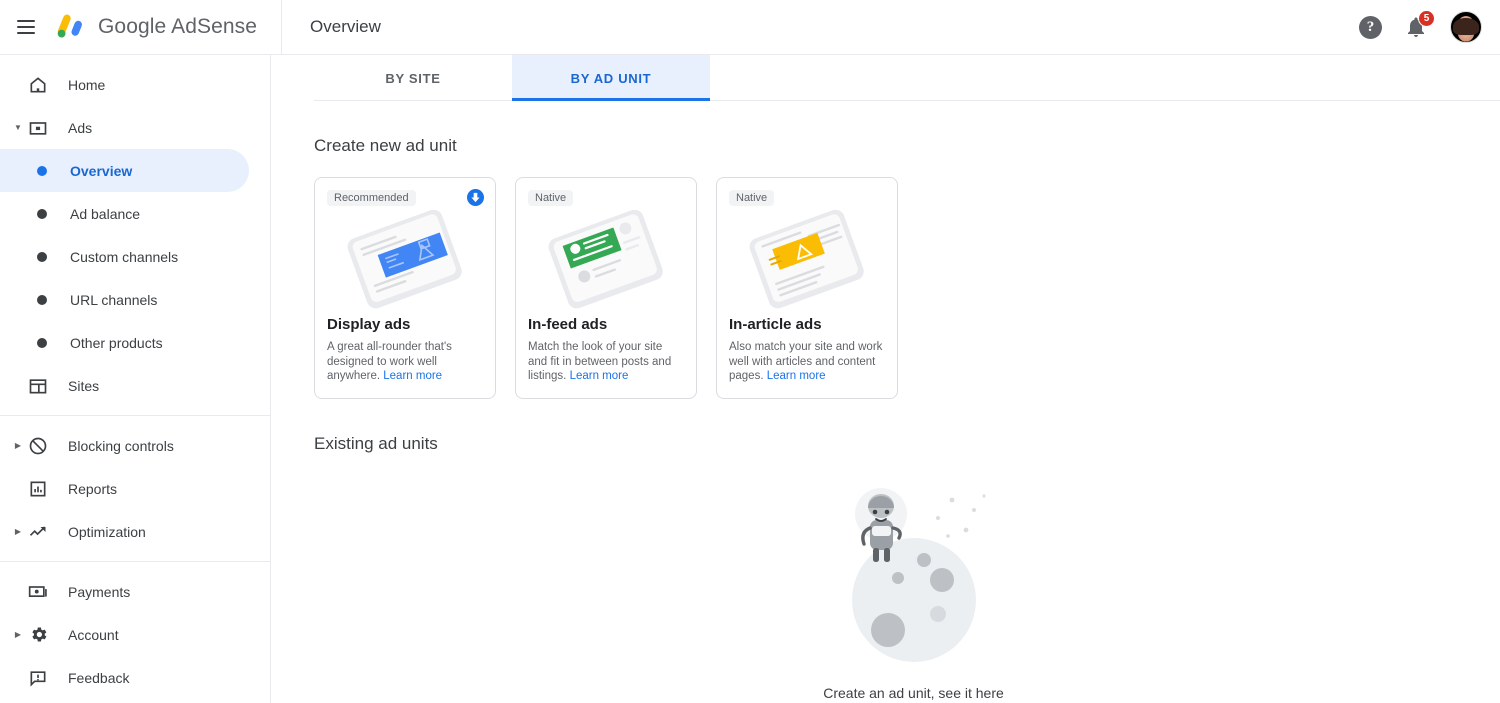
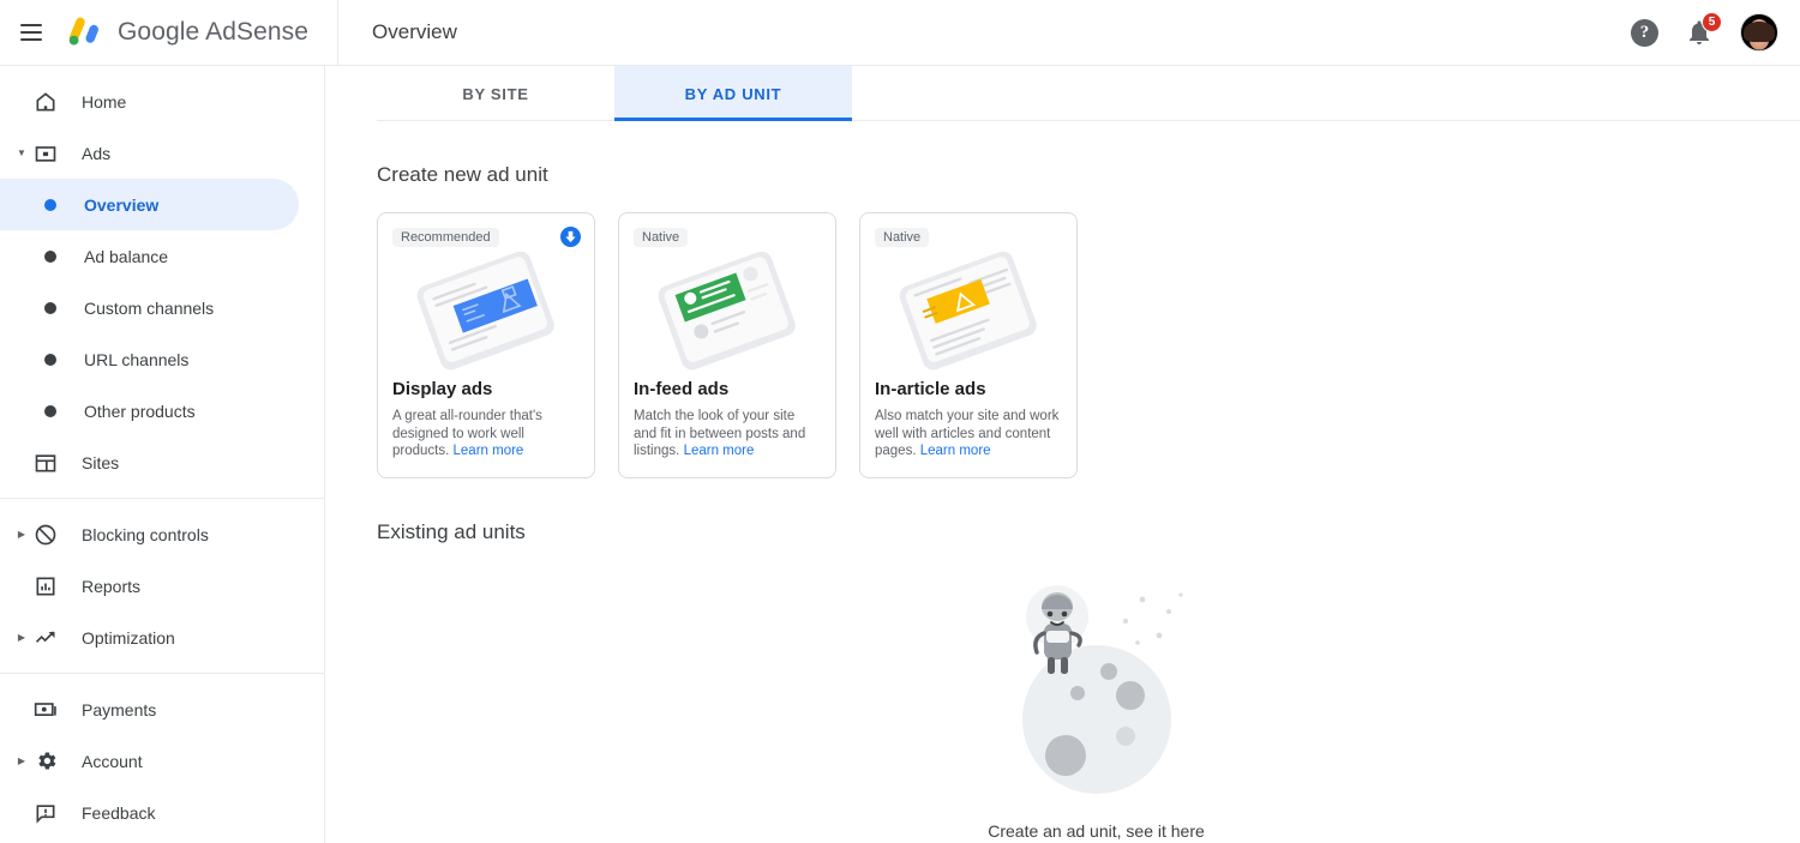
  Google AdSense
  Overview
  ?
  5
  Home
  ▼
  Ads
  Overview
  Ad balance
  Custom channels
  URL channels
  Other products
  Sites
  ▶
  Blocking controls
  Reports
  ▶
  Optimization
  Payments
  ▶
  Account
  Feedback
  BY SITE
  BY AD UNIT
  Create new ad unit
  Recommended
  Display ads
- A great all-rounder that's designed to work well anywhere. Learn more
+ A great all-rounder that's designed to work well products. Learn more
  Native
  In-feed ads
  Match the look of your site and fit in between posts and listings. Learn more
  Native
  In-article ads
  Also match your site and work well with articles and content pages. Learn more
  Existing ad units
  Create an ad unit, see it here
